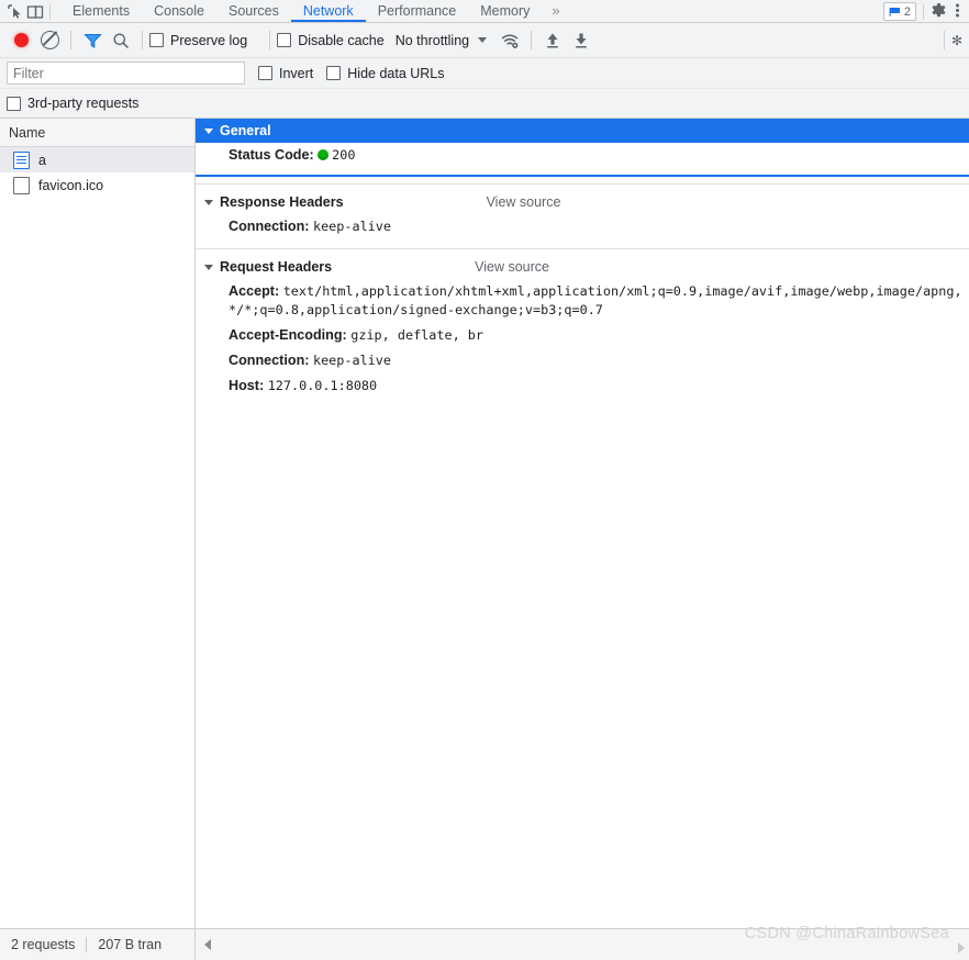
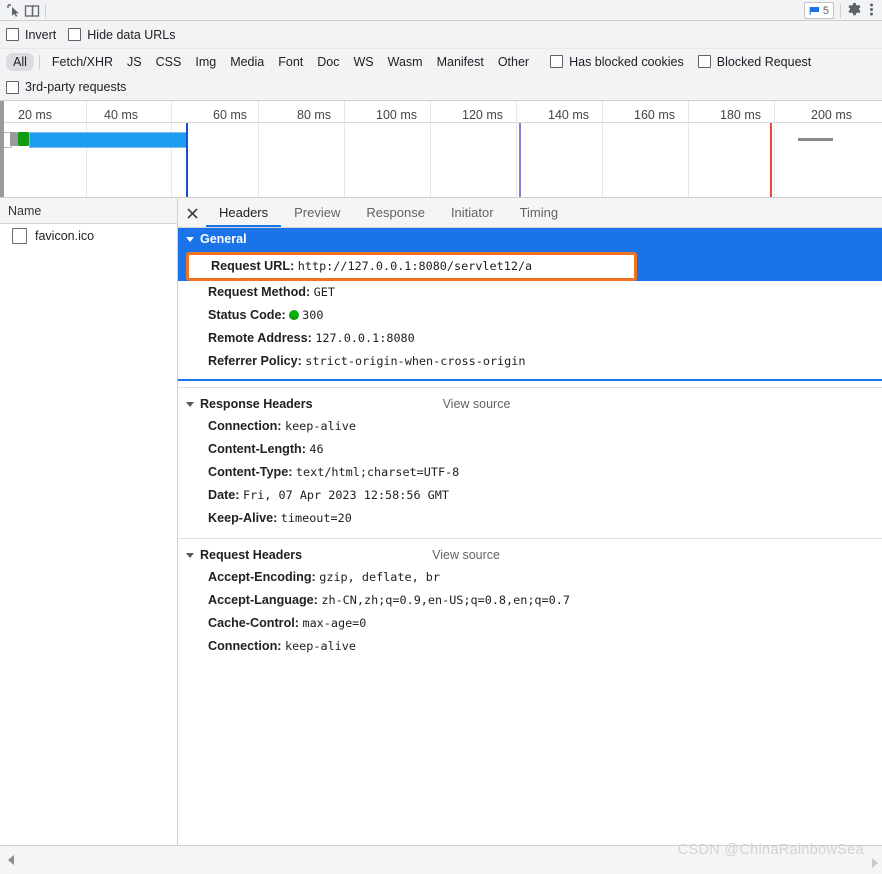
- Elements
- Console
- Sources
- Network
- Performance
- Memory
- »
- 2
+ 5
- Preserve log
- Disable cache
- No throttling
- ✻
- Filter
  Invert
  Hide data URLs
+ All
+ Fetch/XHR
+ JS
+ CSS
+ Img
+ Media
+ Font
+ Doc
+ WS
+ Wasm
+ Manifest
+ Other
+ Has blocked cookies
+ Blocked Request
  3rd-party requests
+ 20 ms
+ 40 ms
+ 60 ms
+ 80 ms
+ 100 ms
+ 120 ms
+ 140 ms
+ 160 ms
+ 180 ms
+ 200 ms
  Name
- a
  favicon.ico
+ Headers
+ Preview
+ Response
+ Initiator
+ Timing
  General
+ Request URL: http://127.0.0.1:8080/servlet12/a
+ Request Method: GET
- Status Code: 200
+ Status Code: 300
+ Remote Address: 127.0.0.1:8080
+ Referrer Policy: strict-origin-when-cross-origin
  Response Headers
  View source
  Connection: keep-alive
+ Content-Length: 46
+ Content-Type: text/html;charset=UTF-8
+ Date: Fri, 07 Apr 2023 12:58:56 GMT
+ Keep-Alive: timeout=20
  Request Headers
  View source
- Accept: text/html,application/xhtml+xml,application/xml;q=0.9,image/avif,image/webp,image/apng,*/*;q=0.8,application/signed-exchange;v=b3;q=0.7
  Accept-Encoding: gzip, deflate, br
+ Accept-Language: zh-CN,zh;q=0.9,en-US;q=0.8,en;q=0.7
+ Cache-Control: max-age=0
  Connection: keep-alive
- Host: 127.0.0.1:8080
- 2 requests
- 207 B tran
  CSDN @ChinaRainbowSea
